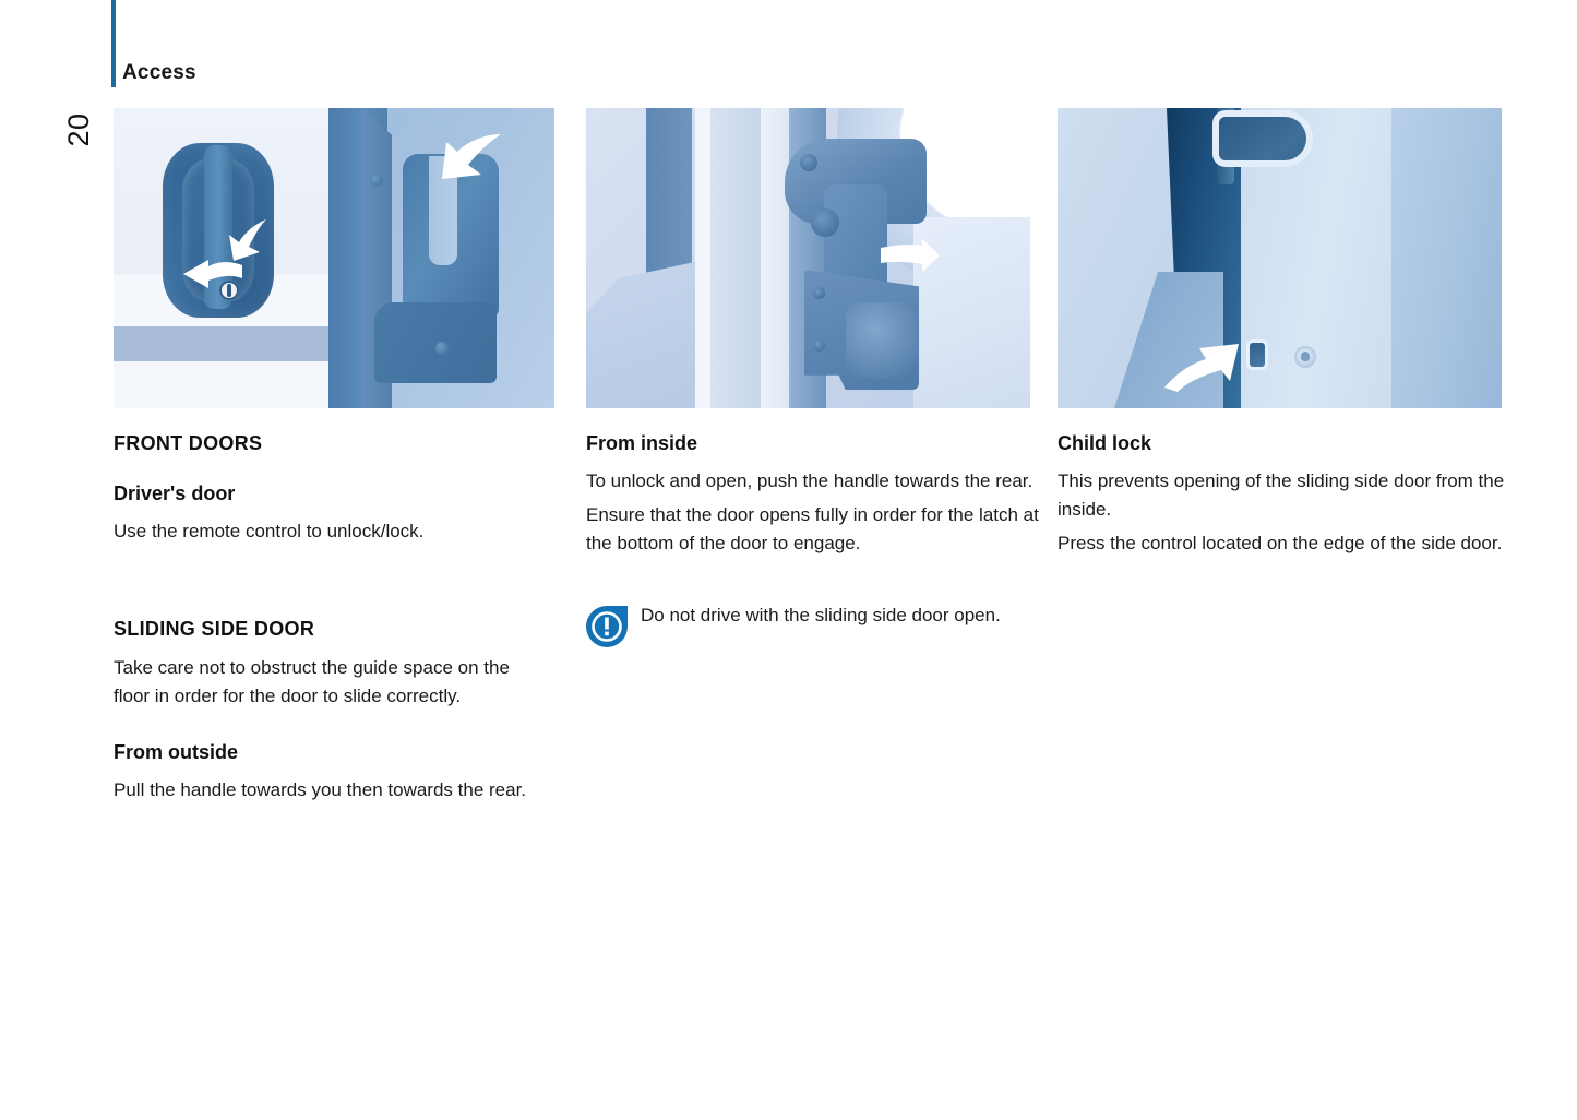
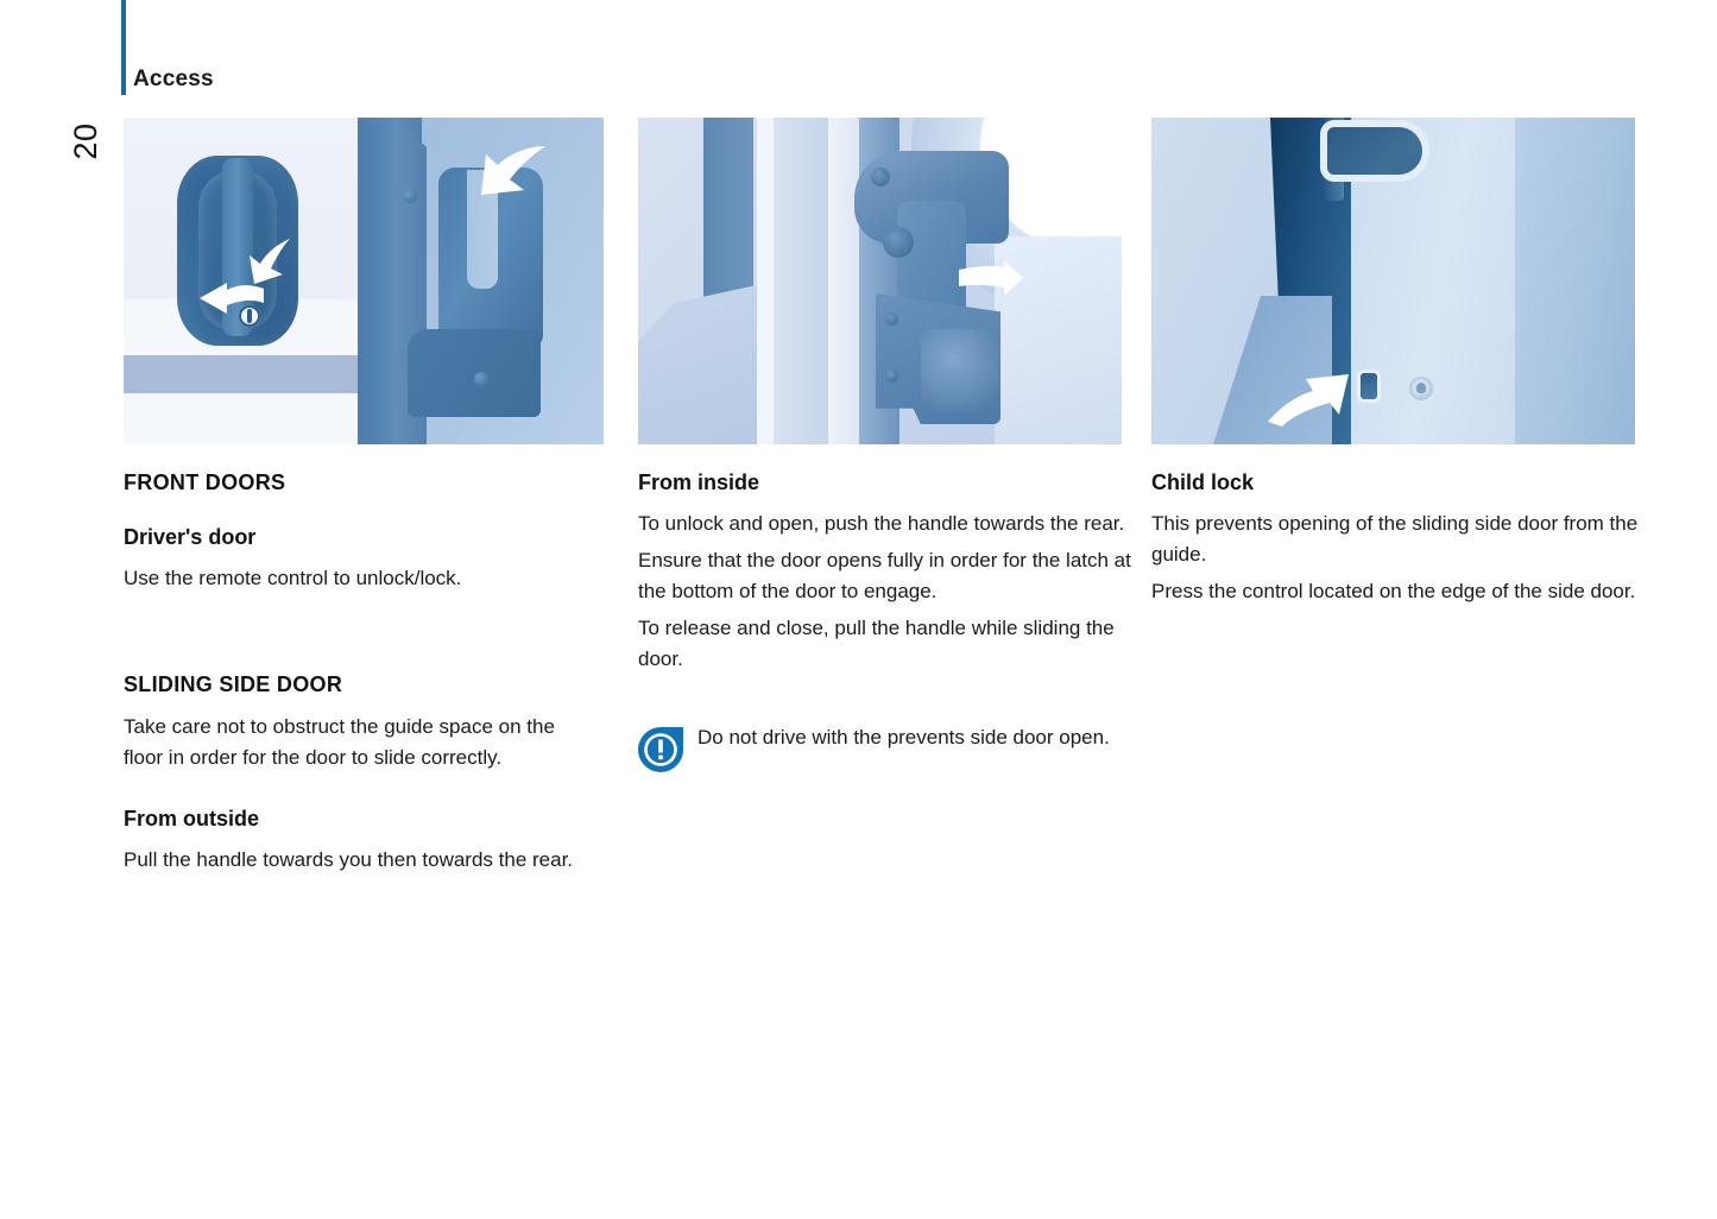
  Access
  FRONT DOORS
  Driver's door
  Use the remote control to unlock/lock.
  SLIDING SIDE DOOR
  Take care not to obstruct the guide space on the floor in order for the door to slide correctly.
  From outside
  Pull the handle towards you then towards the rear.
  From inside
  To unlock and open, push the handle towards the rear.
  Ensure that the door opens fully in order for the latch at the bottom of the door to engage.
+ To release and close, pull the handle while sliding the door.
- Do not drive with the sliding side door open.
+ Do not drive with the prevents side door open.
  Child lock
- This prevents opening of the sliding side door from the inside.
+ This prevents opening of the sliding side door from the guide.
  Press the control located on the edge of the side door.
